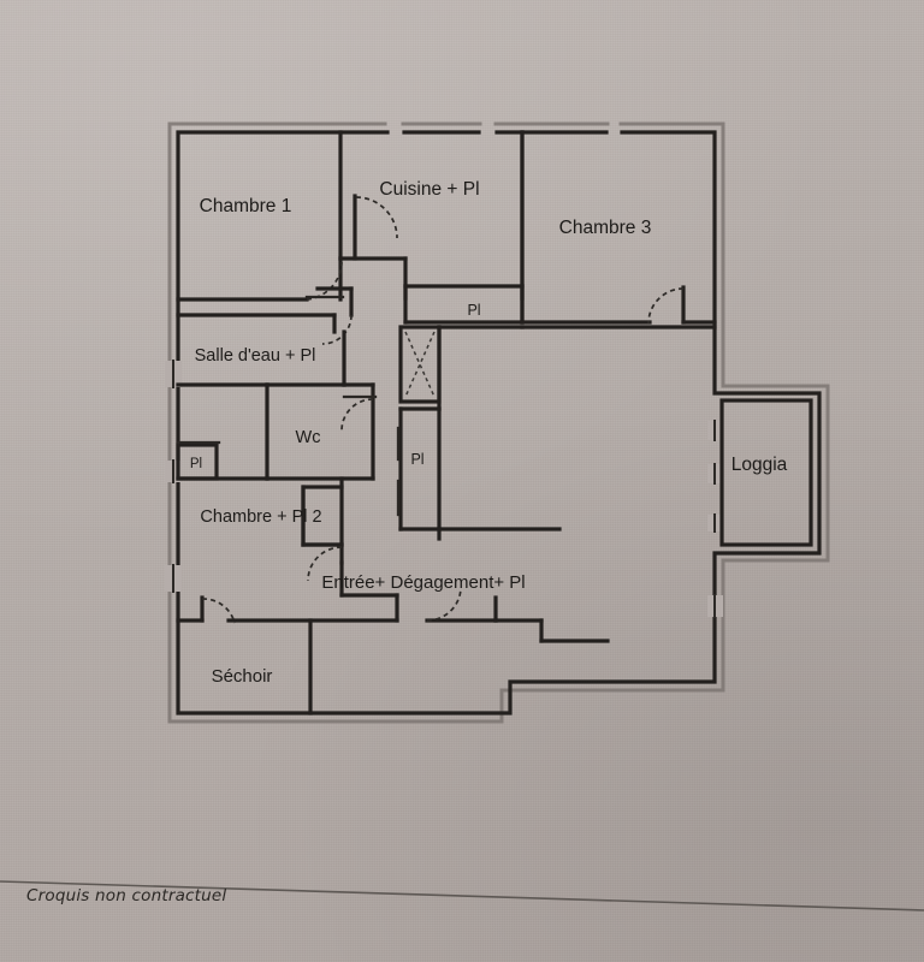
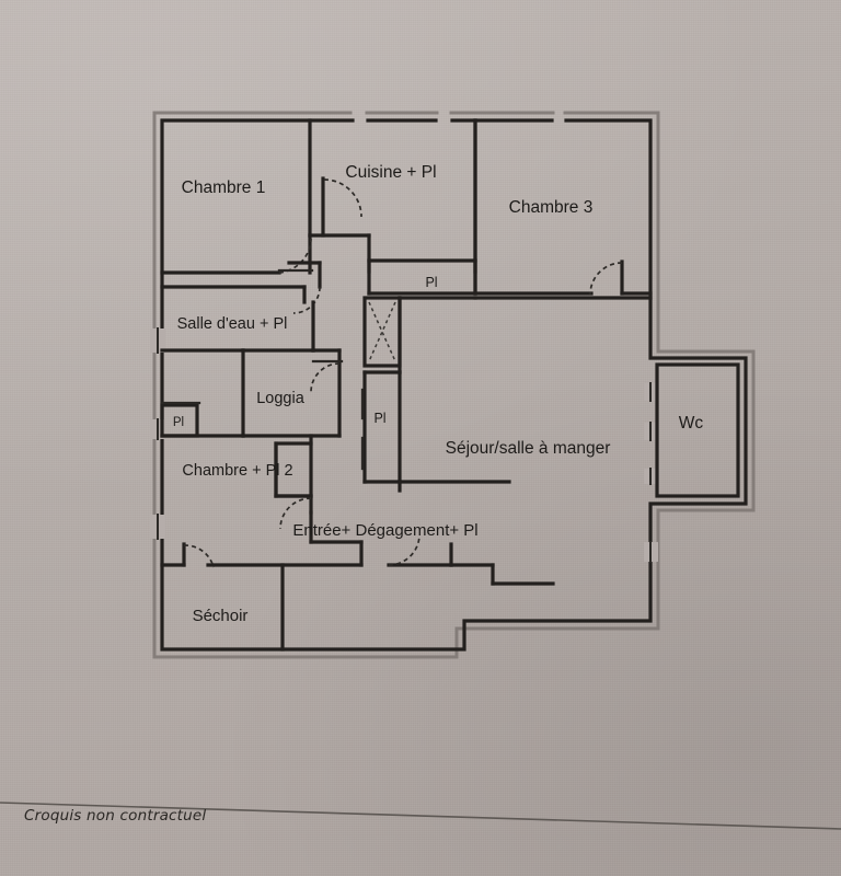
  Chambre 1
  Cuisine + Pl
  Chambre 3
  Salle d'eau + Pl
- Wc
+ Loggia
  Pl
  Chambre + Pl 2
  Pl
  Pl
+ Séjour/salle à manger
- Loggia
+ Wc
  Entrée+ Dégagement+ Pl
  Séchoir
  Croquis non contractuel
